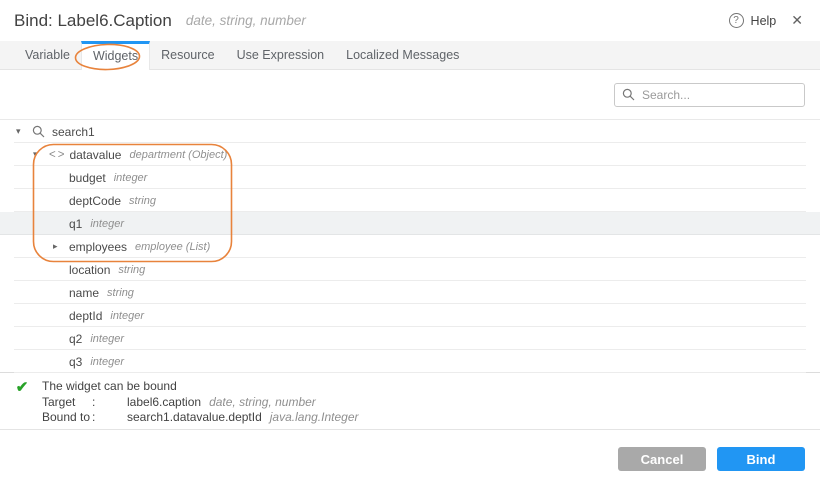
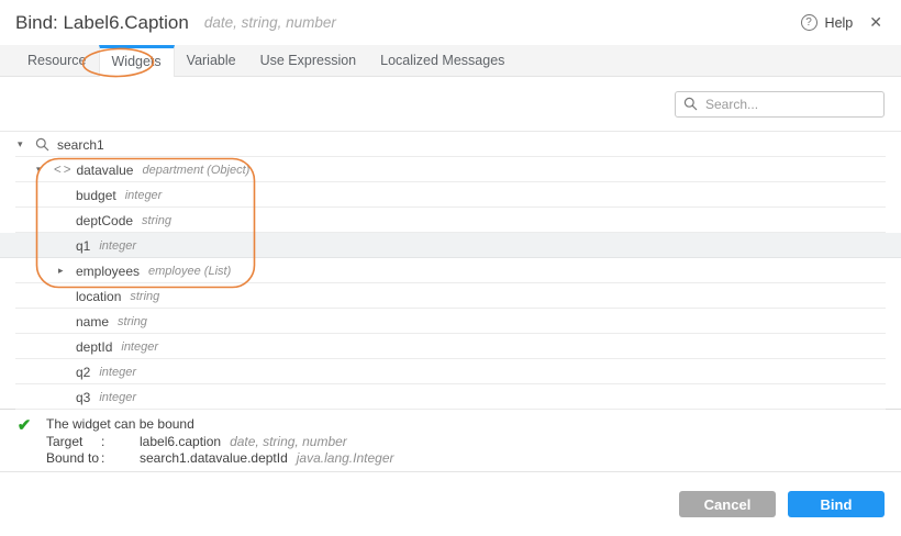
  Bind: Label6.Caption
  date, string, number
  ?
  Help
  ✕
- Variable
+ Resource
  Widgets
- Resource
+ Variable
  Use Expression
  Localized Messages
  Search...
  ▾
  search1
  ▾
  <>
  datavalue
  department (Object)
  budget
  integer
  deptCode
  string
  q1
  integer
  ▸
  employees
  employee (List)
  location
  string
  name
  string
  deptId
  integer
  q2
  integer
  q3
  integer
  ✔
  The widget can be bound
  Target : label6.caption date, string, number
  Bound to : search1.datavalue.deptId java.lang.Integer
  Cancel
  Bind
